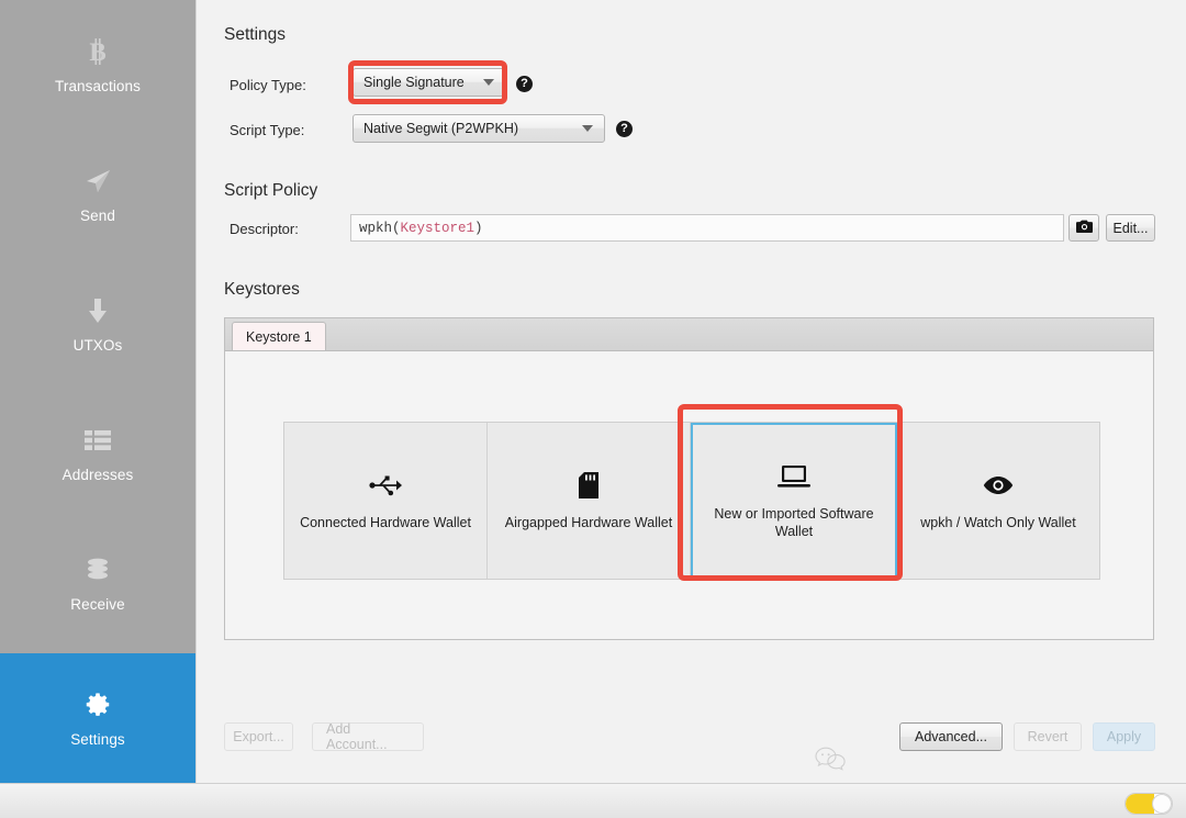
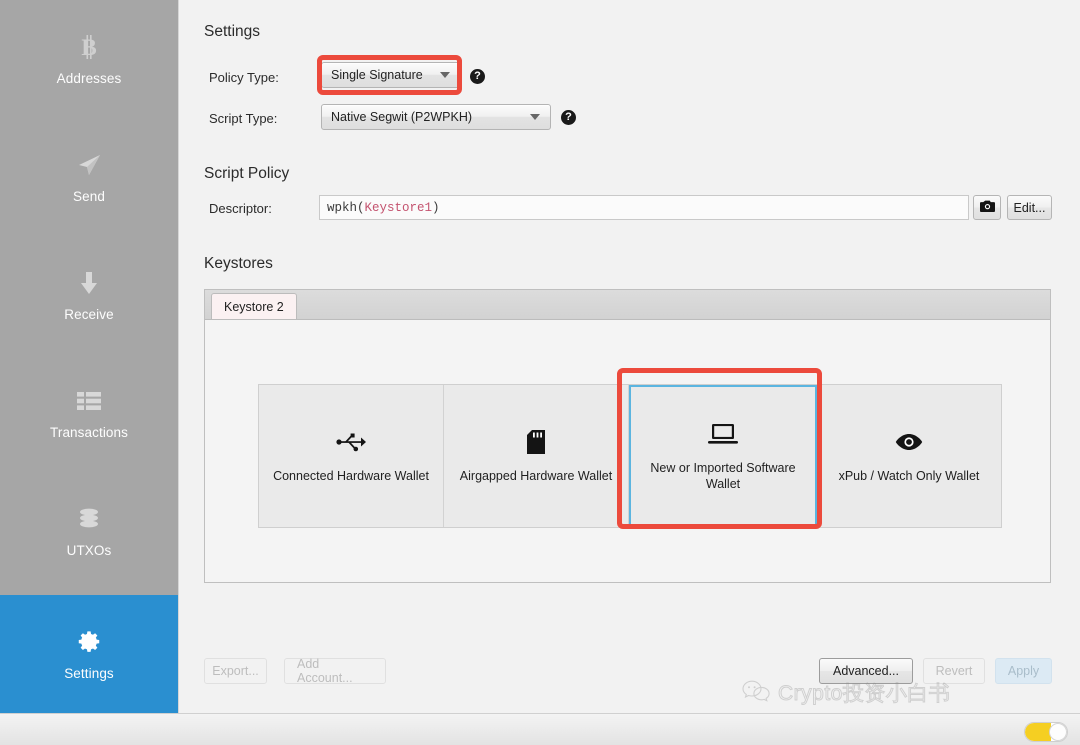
  B
- Transactions
+ Addresses
  Send
- UTXOs
+ Receive
- Addresses
+ Transactions
- Receive
+ UTXOs
  Settings
  Settings
  Policy Type:
  Single Signature
  ?
  Script Type:
  Native Segwit (P2WPKH)
  ?
  Script Policy
  Descriptor:
  wpkh(
  Keystore1
  )
  Edit...
  Keystores
- Keystore 1
+ Keystore 2
  Connected Hardware Wallet
  Airgapped Hardware Wallet
  New or Imported Software Wallet
- wpkh / Watch Only Wallet
+ xPub / Watch Only Wallet
  Export...
  Add Account...
  Advanced...
  Revert
  Apply
+ Crypto投资小白书
